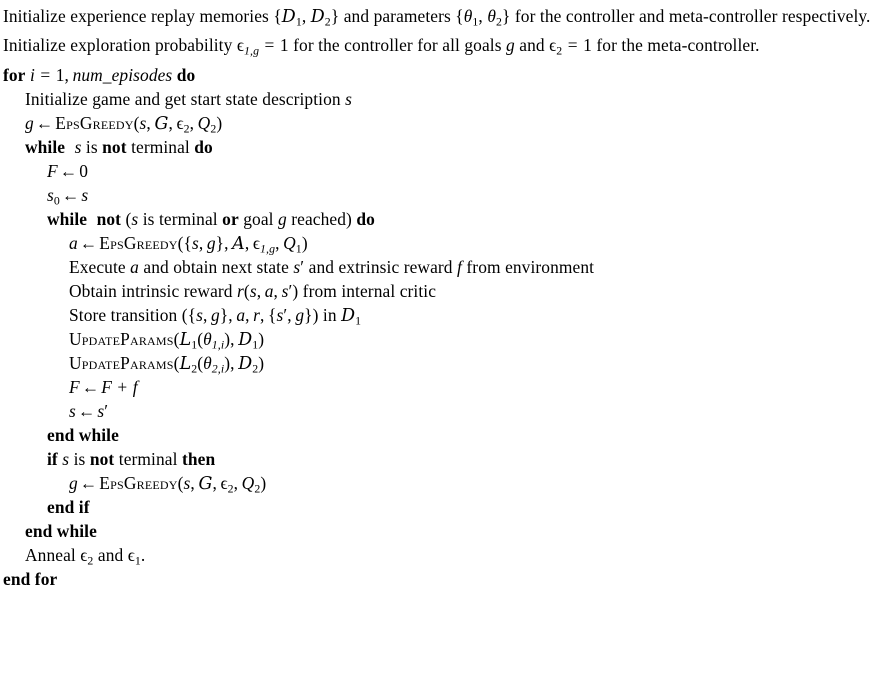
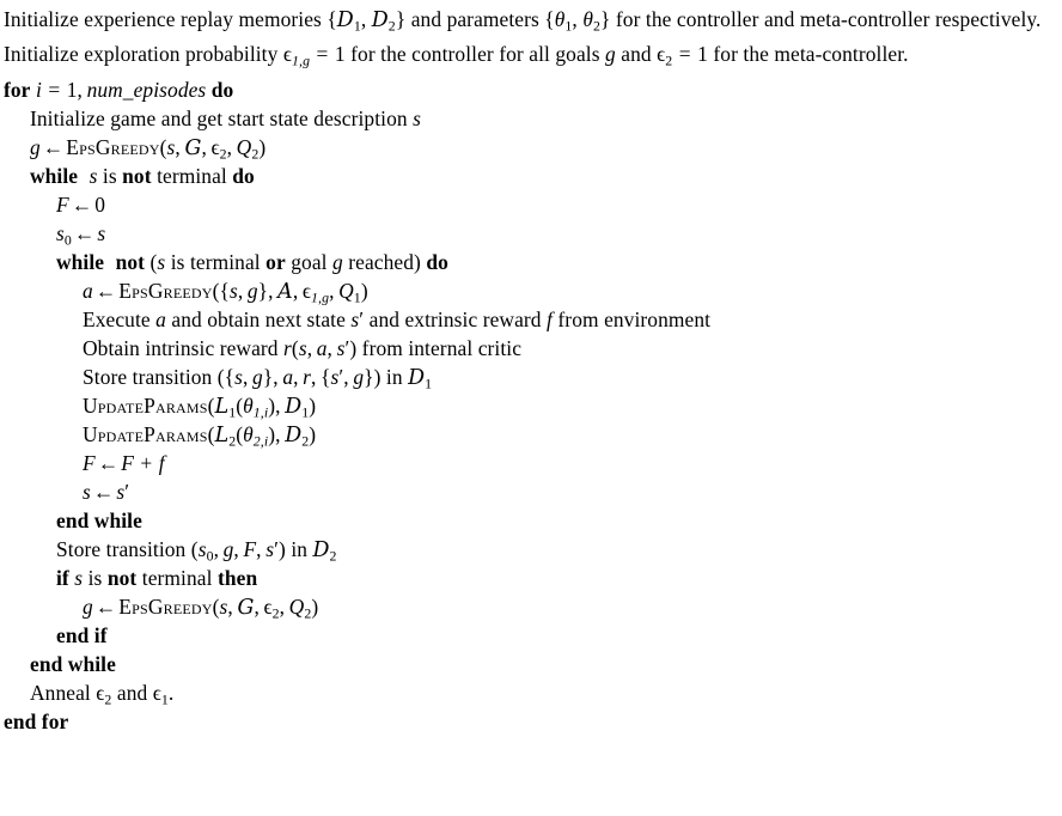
  Initialize experience replay memories {D1, D2} and parameters {θ1, θ2} for the controller and meta-controller respectively.
  Initialize exploration probability ϵ1,g = 1 for the controller for all goals g and ϵ2 = 1 for the meta-controller.
  for i = 1, num_episodes do
  Initialize game and get start state description s
  g←EpsGreedy(s, G, ϵ2, Q2)
  while s is not terminal do
  F←0
  s0 ←s
  while not (s is terminal or goal g reached) do
  a←EpsGreedy({s, g}, A, ϵ1,g, Q1)
  Execute a and obtain next state s′ and extrinsic reward f from environment
  Obtain intrinsic reward r(s, a, s′) from internal critic
  Store transition ({s, g}, a, r, {s′, g}) in D1
  UpdateParams(L1(θ1,i), D1)
  UpdateParams(L2(θ2,i), D2)
  F←F + f
  s←s′
  end while
+ Store transition (s0, g, F, s′) in D2
  if s is not terminal then
  g←EpsGreedy(s, G, ϵ2, Q2)
  end if
  end while
  Anneal ϵ2 and ϵ1.
  end for
